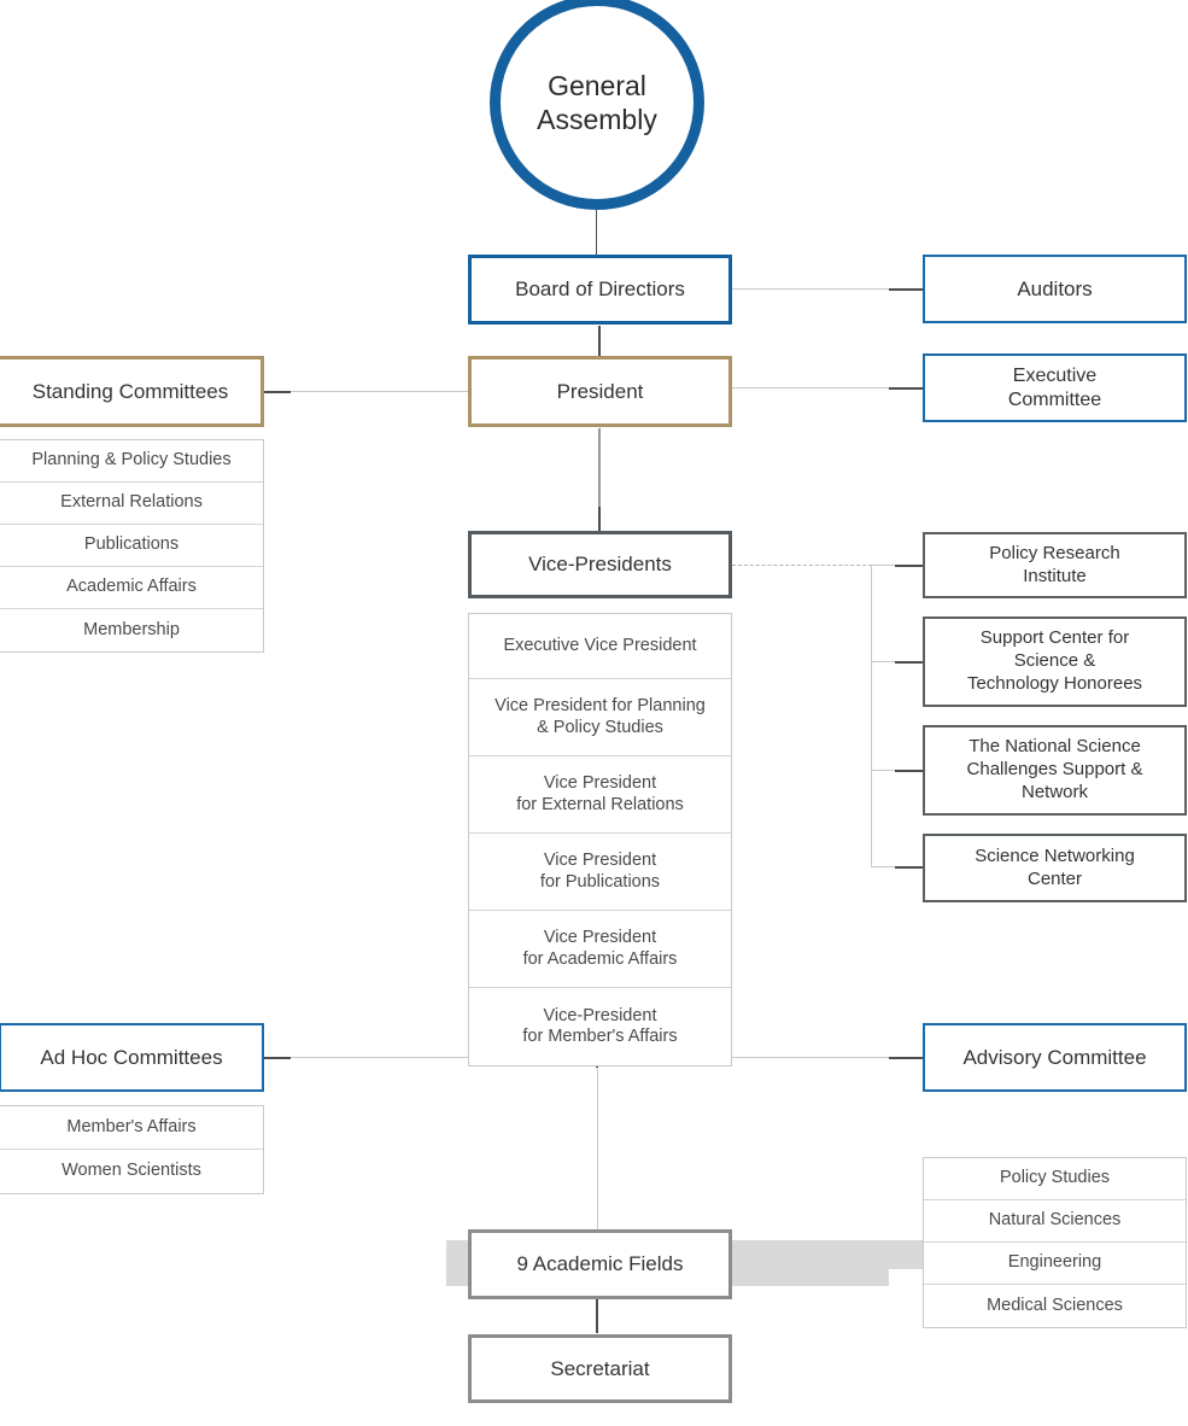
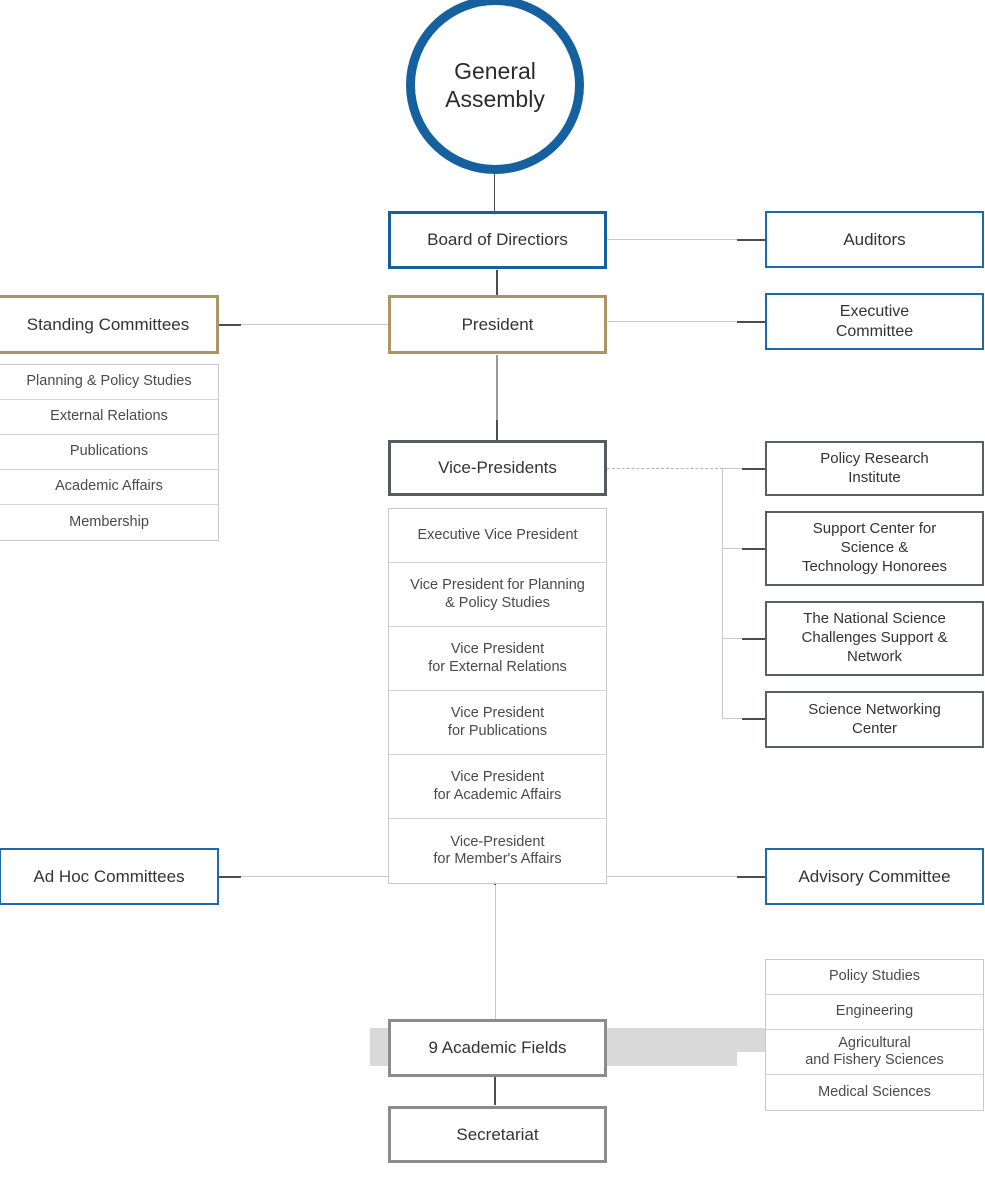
  General Assembly
  Board of Directiors
  Auditors
  President
  Executive
  Committee
  Standing Committees
  Planning & Policy Studies
  External Relations
  Publications
  Academic Affairs
  Membership
  Vice-Presidents
  Executive Vice President
  Vice President for Planning
  & Policy Studies
  Vice President
  for External Relations
  Vice President
  for Publications
  Vice President
  for Academic Affairs
  Vice-President
  for Member's Affairs
  Policy Research
  Institute
  Support Center for
  Science &
  Technology Honorees
  The National Science
  Challenges Support &
  Network
  Science Networking
  Center
  Ad Hoc Committees
- Member's Affairs
- Women Scientists
  Advisory Committee
  Policy Studies
- Natural Sciences
  Engineering
+ Agricultural
+ and Fishery Sciences
  Medical Sciences
  9 Academic Fields
  Secretariat
